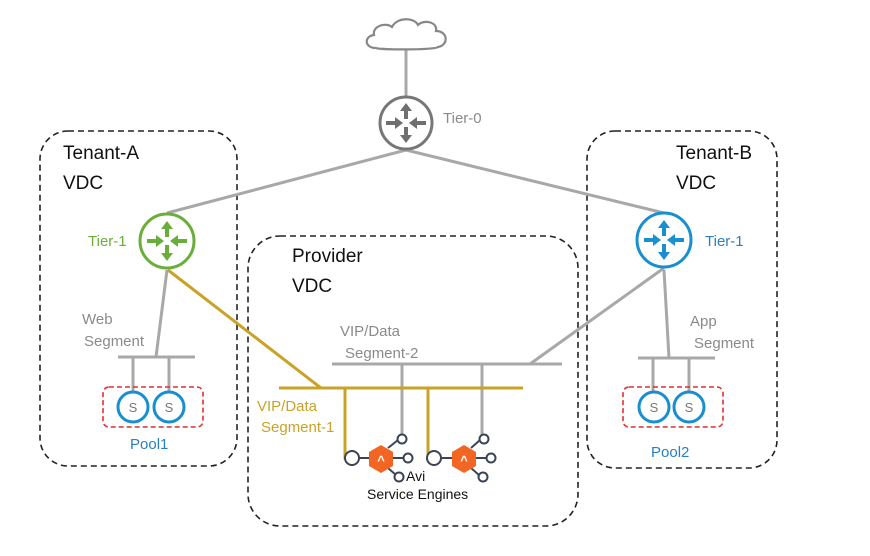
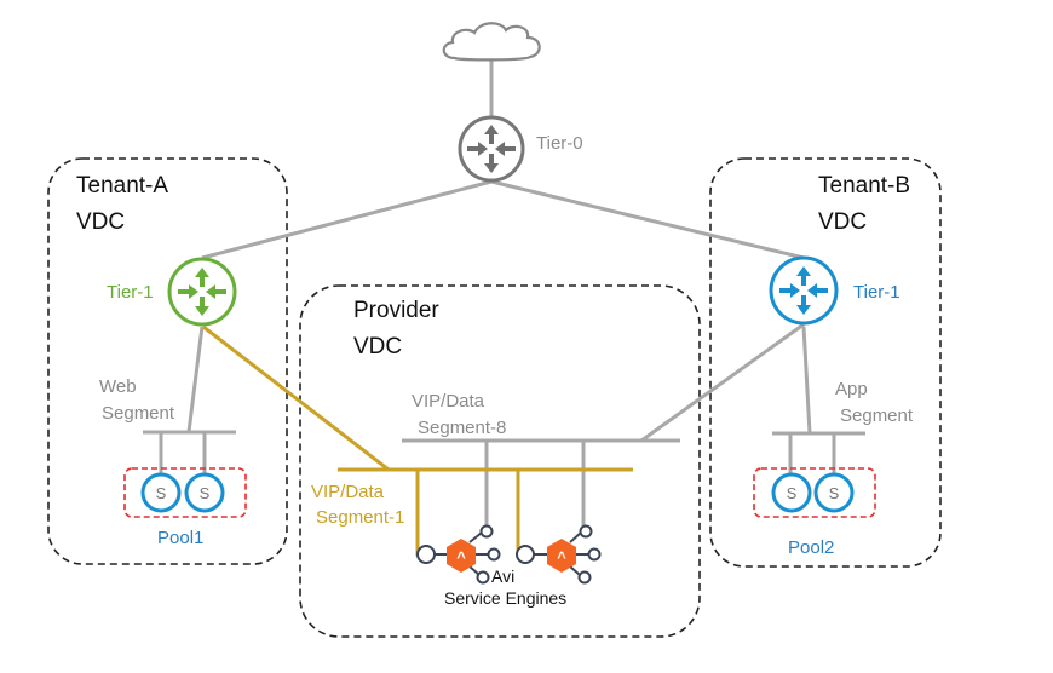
  Tier-0
  Tenant-A
  VDC
  Tier-1
  Web
  Segment
  S
  S
  Pool1
  Tenant-B
  VDC
  Tier-1
  App
  Segment
  S
  S
  Pool2
  Provider
  VDC
  VIP/Data
- Segment-2
+ Segment-8
  VIP/Data
  Segment-1
  ^
  ^
  Avi
  Service Engines
